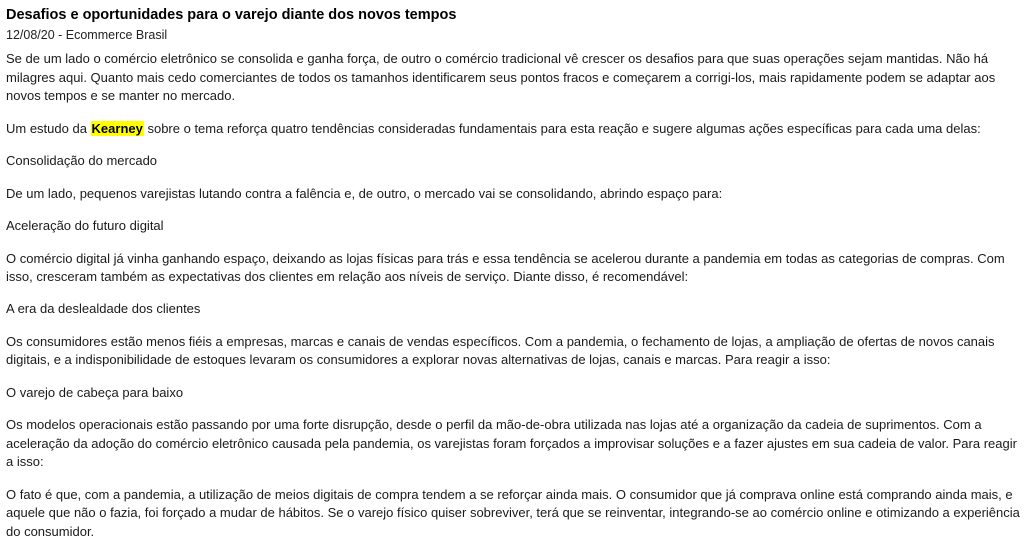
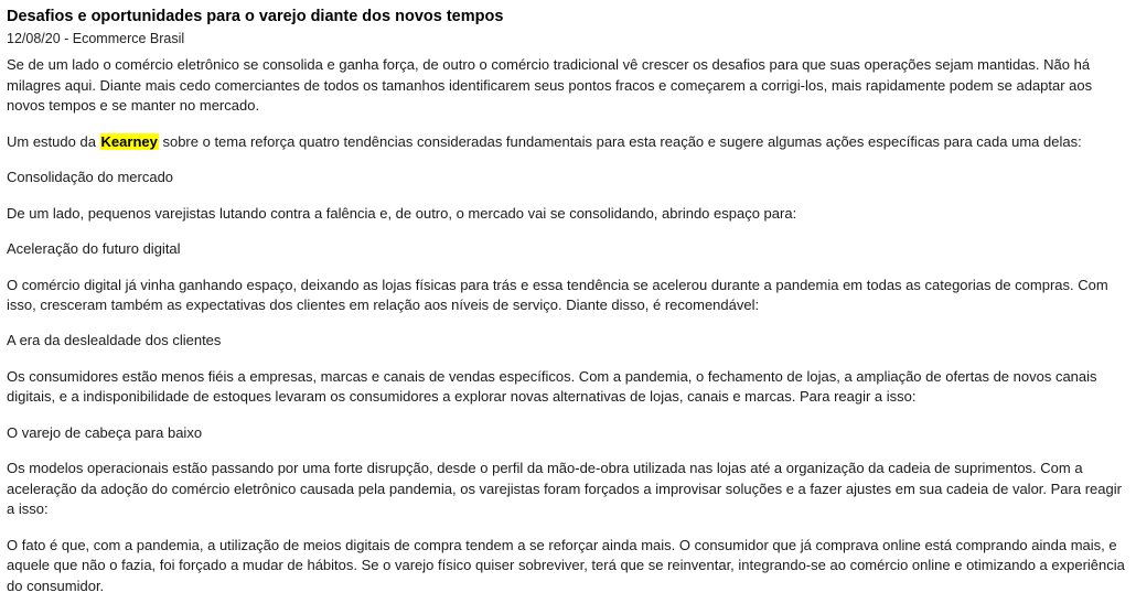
  Desafios e oportunidades para o varejo diante dos novos tempos
  12/08/20 - Ecommerce Brasil
- Se de um lado o comércio eletrônico se consolida e ganha força, de outro o comércio tradicional vê crescer os desafios para que suas operações sejam mantidas. Não há milagres aqui. Quanto mais cedo comerciantes de todos os tamanhos identificarem seus pontos fracos e começarem a corrigi-los, mais rapidamente podem se adaptar aos novos tempos e se manter no mercado.
+ Se de um lado o comércio eletrônico se consolida e ganha força, de outro o comércio tradicional vê crescer os desafios para que suas operações sejam mantidas. Não há milagres aqui. Diante mais cedo comerciantes de todos os tamanhos identificarem seus pontos fracos e começarem a corrigi-los, mais rapidamente podem se adaptar aos novos tempos e se manter no mercado.
  Um estudo da Kearney sobre o tema reforça quatro tendências consideradas fundamentais para esta reação e sugere algumas ações específicas para cada uma delas:
  Consolidação do mercado
  De um lado, pequenos varejistas lutando contra a falência e, de outro, o mercado vai se consolidando, abrindo espaço para:
  Aceleração do futuro digital
  O comércio digital já vinha ganhando espaço, deixando as lojas físicas para trás e essa tendência se acelerou durante a pandemia em todas as categorias de compras. Com isso, cresceram também as expectativas dos clientes em relação aos níveis de serviço. Diante disso, é recomendável:
  A era da deslealdade dos clientes
  Os consumidores estão menos fiéis a empresas, marcas e canais de vendas específicos. Com a pandemia, o fechamento de lojas, a ampliação de ofertas de novos canais digitais, e a indisponibilidade de estoques levaram os consumidores a explorar novas alternativas de lojas, canais e marcas. Para reagir a isso:
  O varejo de cabeça para baixo
  Os modelos operacionais estão passando por uma forte disrupção, desde o perfil da mão-de-obra utilizada nas lojas até a organização da cadeia de suprimentos. Com a aceleração da adoção do comércio eletrônico causada pela pandemia, os varejistas foram forçados a improvisar soluções e a fazer ajustes em sua cadeia de valor. Para reagir a isso:
  O fato é que, com a pandemia, a utilização de meios digitais de compra tendem a se reforçar ainda mais. O consumidor que já comprava online está comprando ainda mais, e aquele que não o fazia, foi forçado a mudar de hábitos. Se o varejo físico quiser sobreviver, terá que se reinventar, integrando-se ao comércio online e otimizando a experiência do consumidor.
